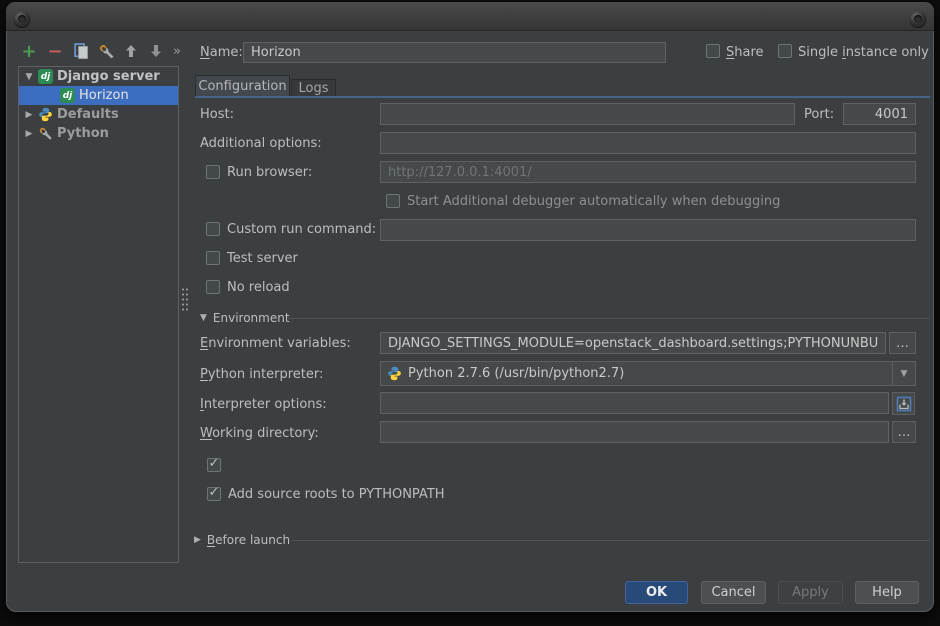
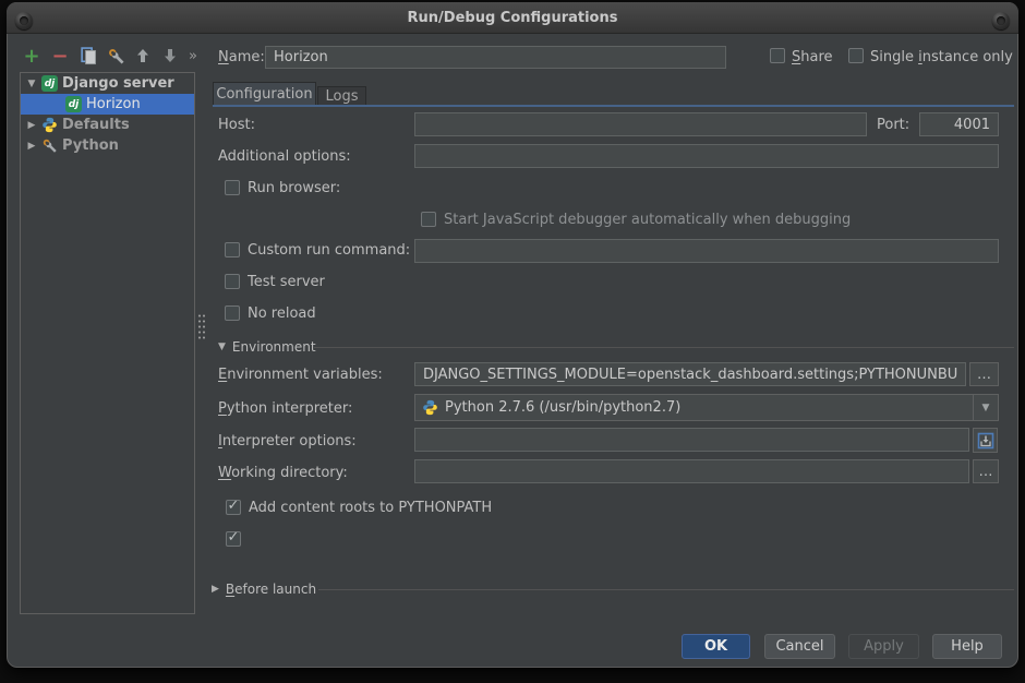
+ Run/Debug Configurations
  +
  −
  »
  ▼
  dj
  Django server
  dj
  Horizon
  ▶
  Defaults
  ▶
  Python
  Name:
  Horizon
  Share
  Single instance only
  Configuration
  Logs
  Host:
  Port:
  4001
  Additional options:
  Run browser:
- http://127.0.0.1:4001/
- Start Additional debugger automatically when debugging
+ Start JavaScript debugger automatically when debugging
  Custom run command:
  Test server
  No reload
  ▼
  Environmen
  Environment variables:
  DJANGO_SETTINGS_MODULE=openstack_dashboard.settings;PYTHONUNBU
  …
  Python interpreter:
  Python 2.7.6 (/usr/bin/python2.7)
  ▼
  Interpreter options:
  Working directory:
  …
  ✓
+ Add content roots to PYTHONPATH
  ✓
- Add source roots to PYTHONPATH
  ▶
  Before launch
  OK
  Cancel
  Apply
  Help
